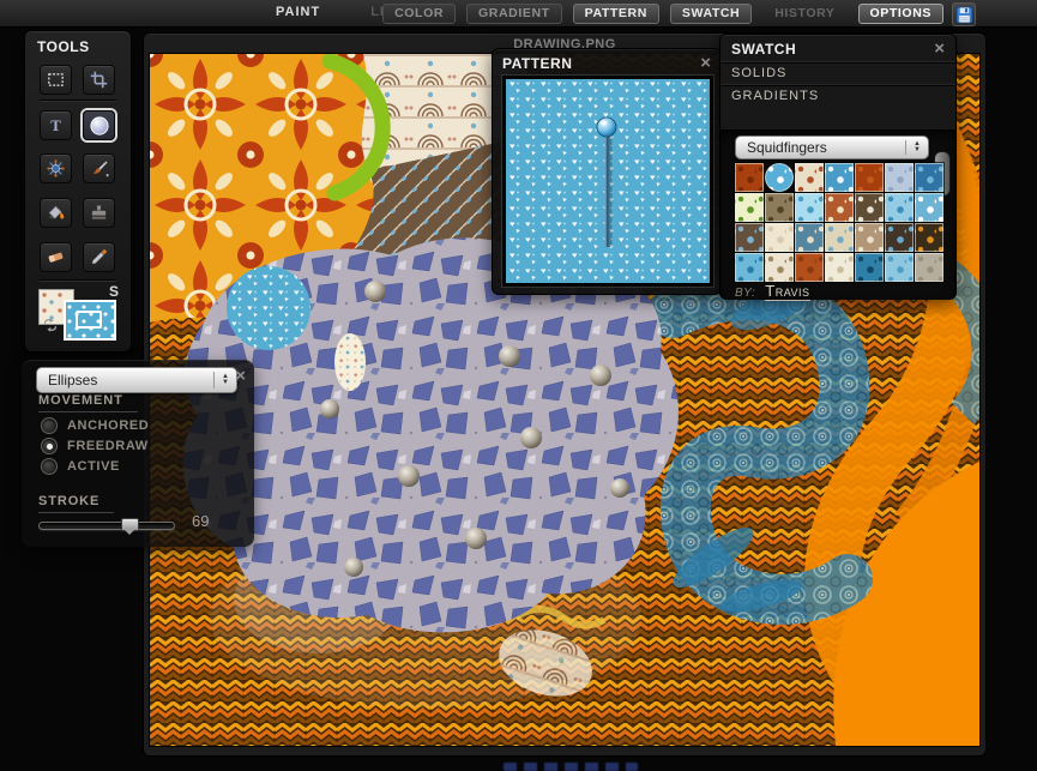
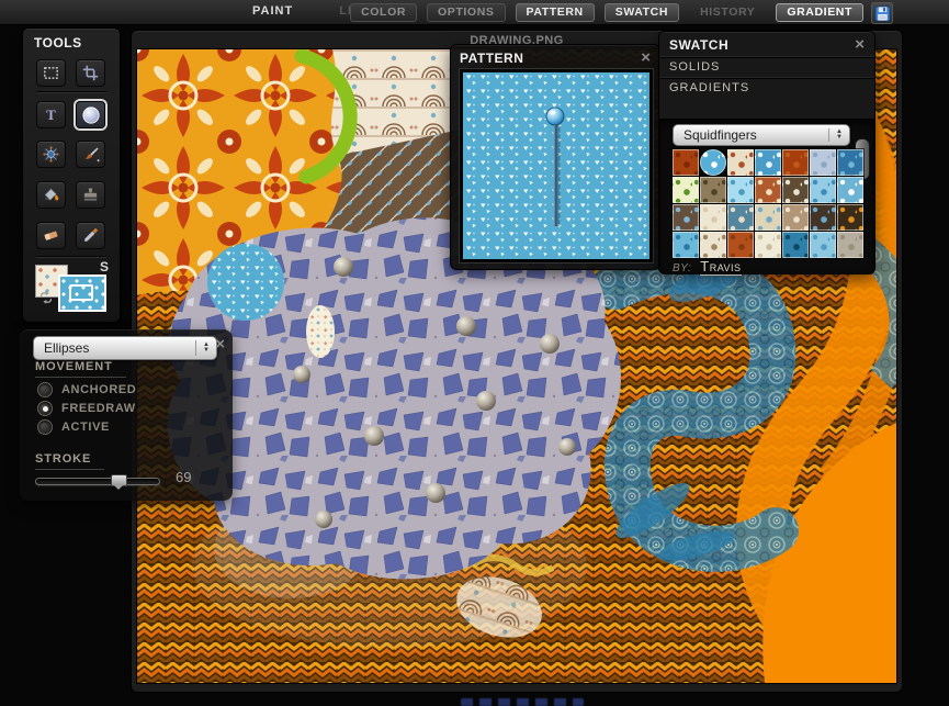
  DRAWING.PNG
  PAINT
  COLOR
- GRADIENT
+ OPTIONS
  PATTERN
  SWATCH
  HISTORY
- OPTIONS
+ GRADIENT
  TOOLS
  T
  S
  Ellipses
  ×
  MOVEMENT
  ANCHORED
  FREEDRAW
  ACTIVE
  STROKE
  69
  PATTERN
  ×
  SWATCH
  ×
  SOLIDS
  GRADIENTS
  Squidfingers
  BY:
  Travis
